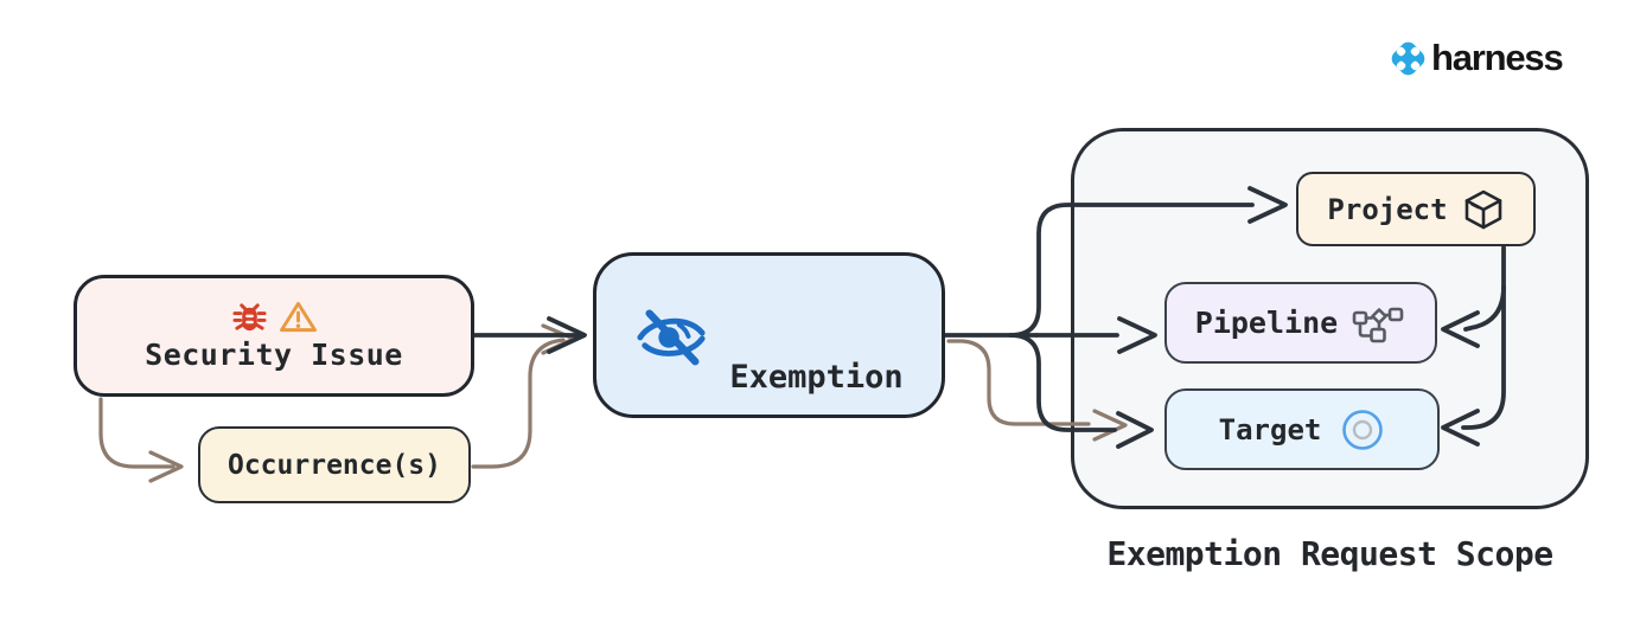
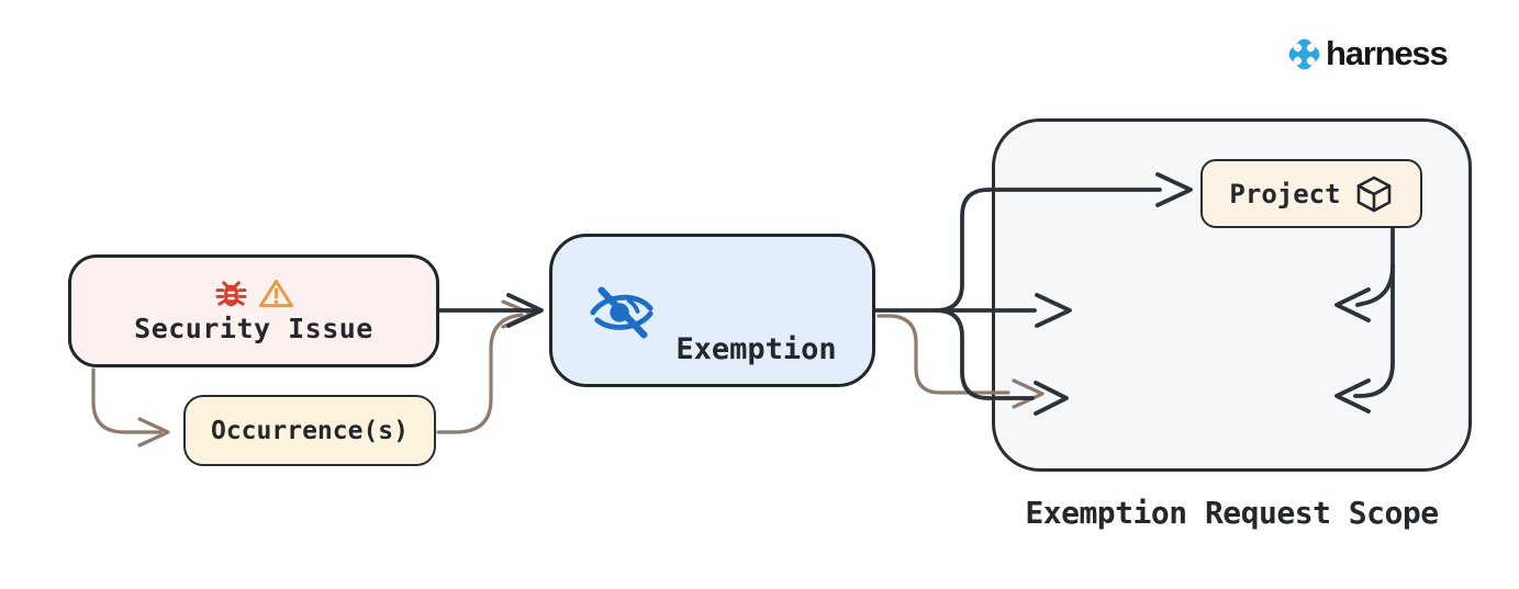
  harness
  Security Issue
  Occurrence(s)
  Exemption
  Project
- Pipeline
- Target
  Exemption Request Scope
